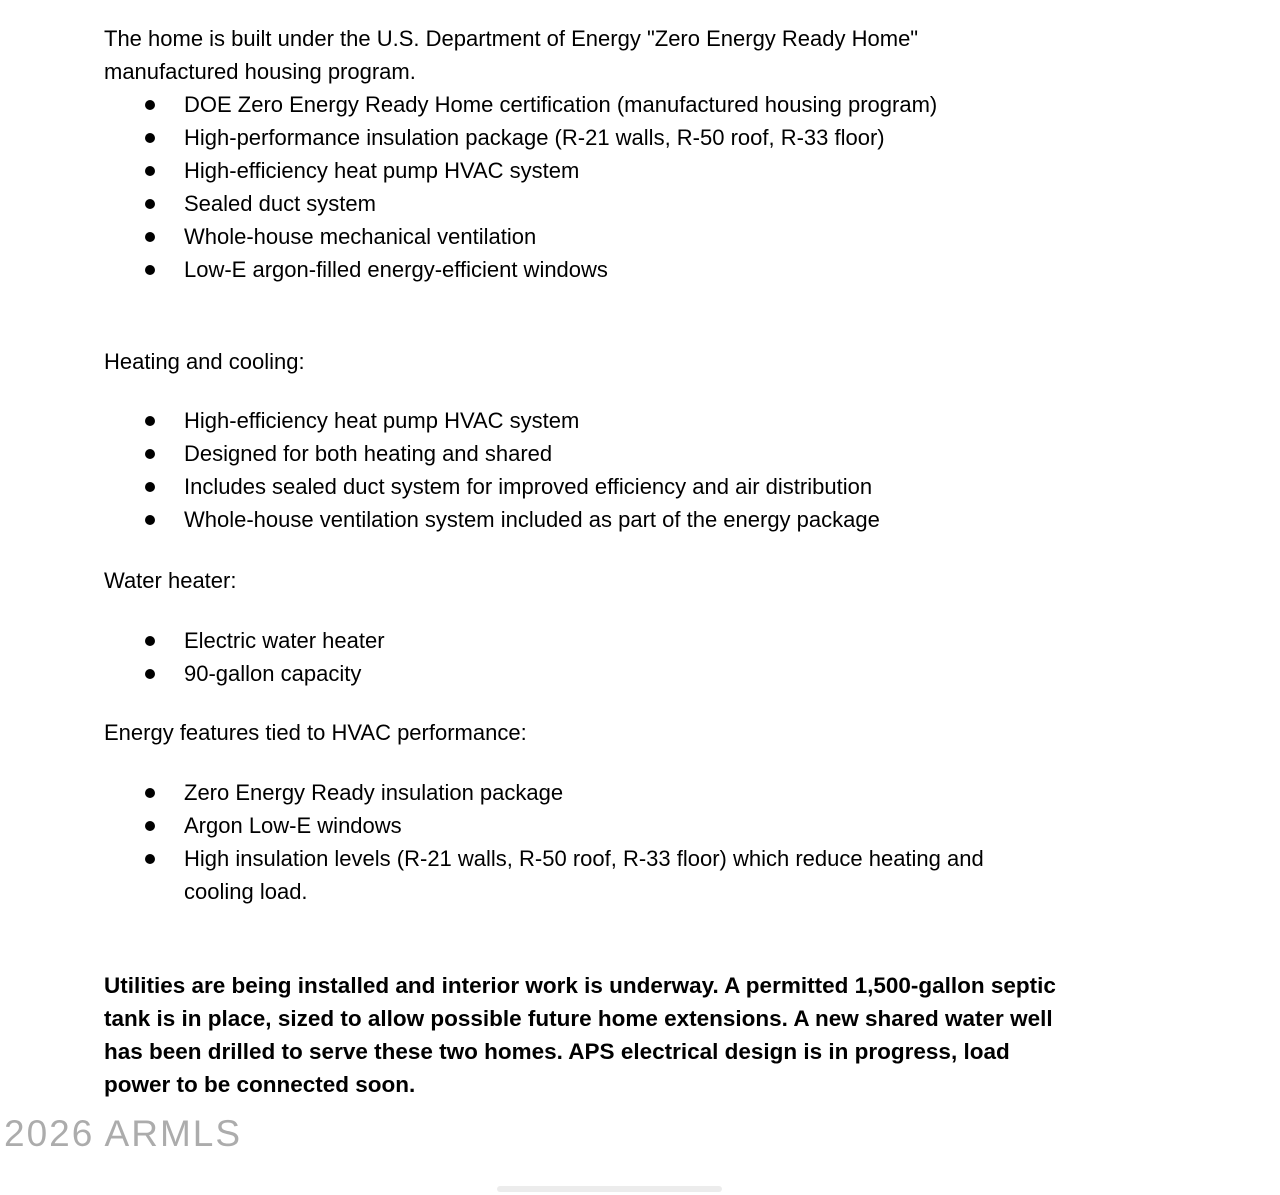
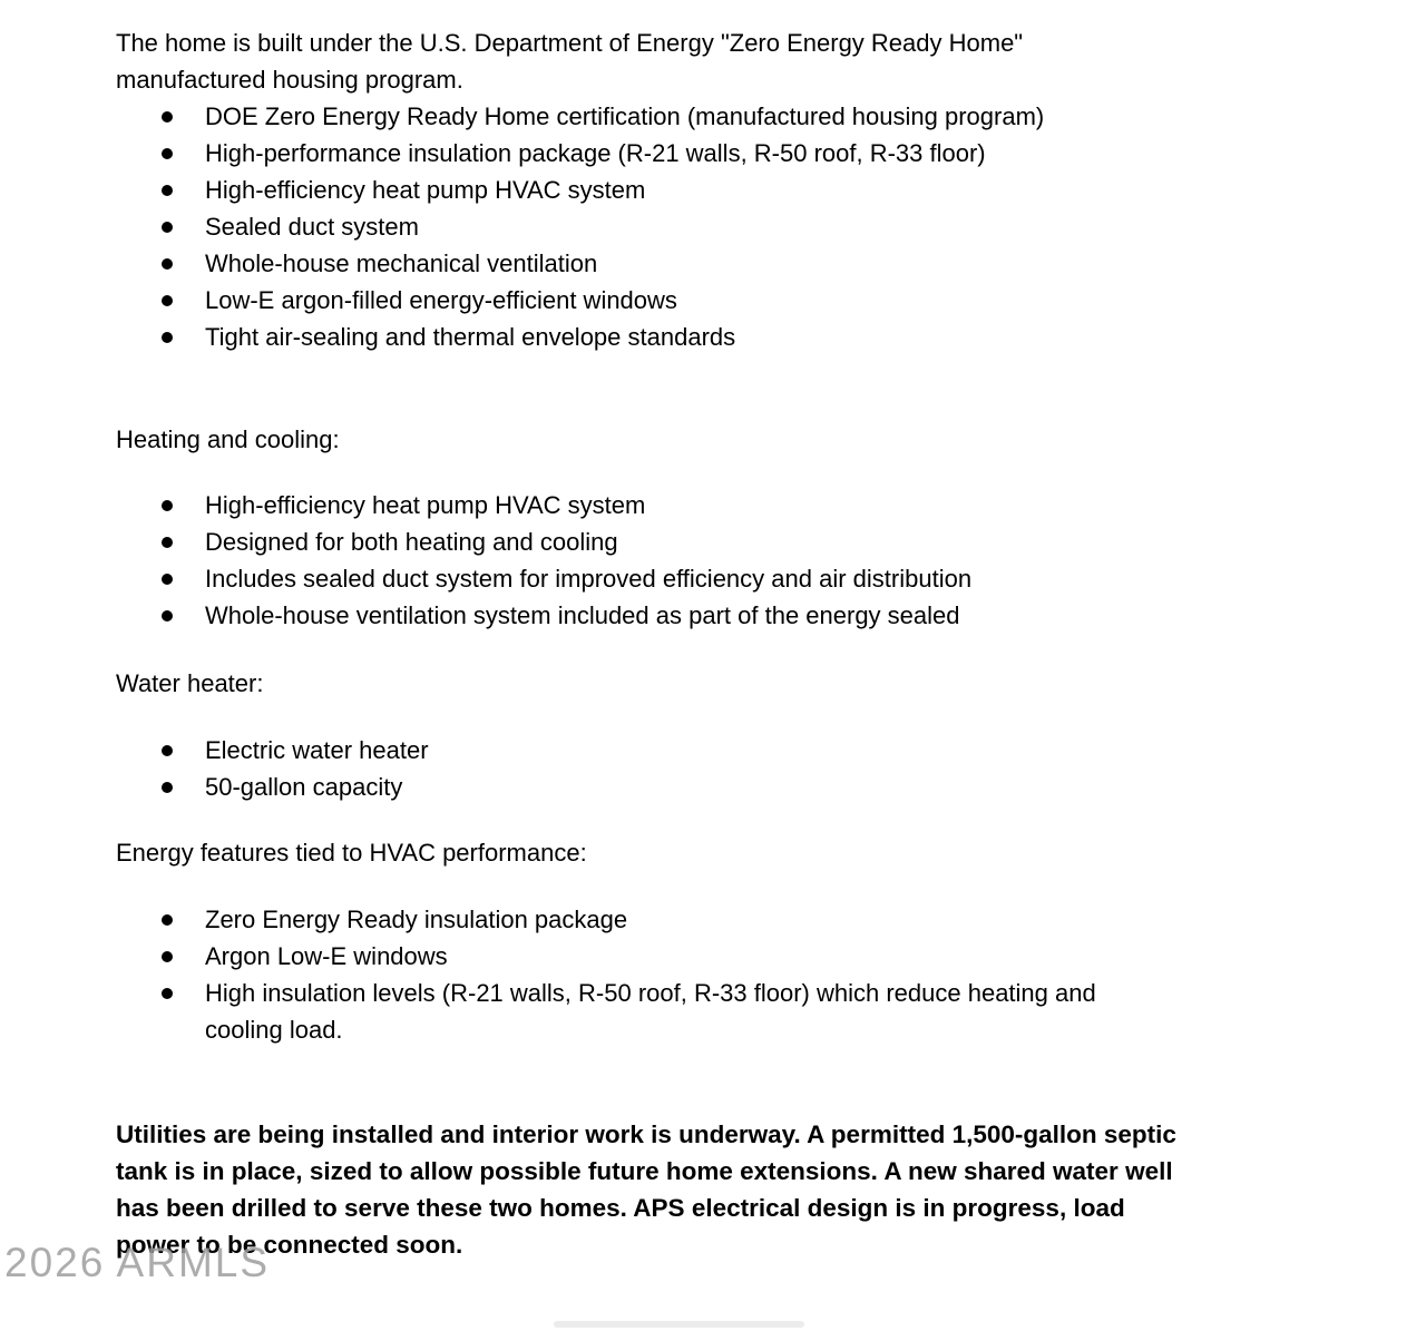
  The home is built under the U.S. Department of Energy "Zero Energy Ready Home"
  manufactured housing program.
  DOE Zero Energy Ready Home certification (manufactured housing program)
  High-performance insulation package (R-21 walls, R-50 roof, R-33 floor)
  High-efficiency heat pump HVAC system
  Sealed duct system
  Whole-house mechanical ventilation
  Low-E argon-filled energy-efficient windows
+ Tight air-sealing and thermal envelope standards
  Heating and cooling:
  High-efficiency heat pump HVAC system
- Designed for both heating and shared
+ Designed for both heating and cooling
  Includes sealed duct system for improved efficiency and air distribution
- Whole-house ventilation system included as part of the energy package
+ Whole-house ventilation system included as part of the energy sealed
  Water heater:
  Electric water heater
- 90-gallon capacity
+ 50-gallon capacity
  Energy features tied to HVAC performance:
  Zero Energy Ready insulation package
  Argon Low-E windows
  High insulation levels (R-21 walls, R-50 roof, R-33 floor) which reduce heating and
  cooling load.
  Utilities are being installed and interior work is underway. A permitted 1,500-gallon septic
  tank is in place, sized to allow possible future home extensions. A new shared water well
  has been drilled to serve these two homes. APS electrical design is in progress, load
  power to be connected soon.
  2026 ARMLS
